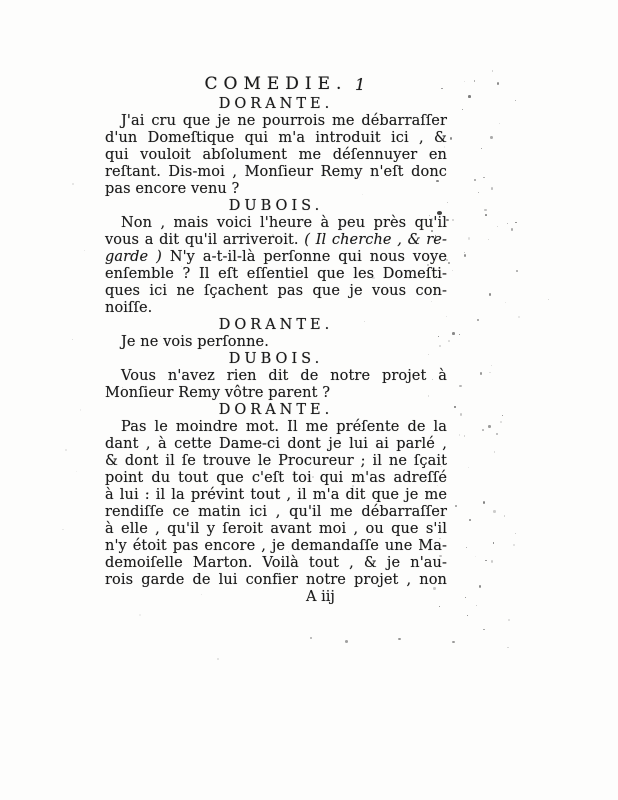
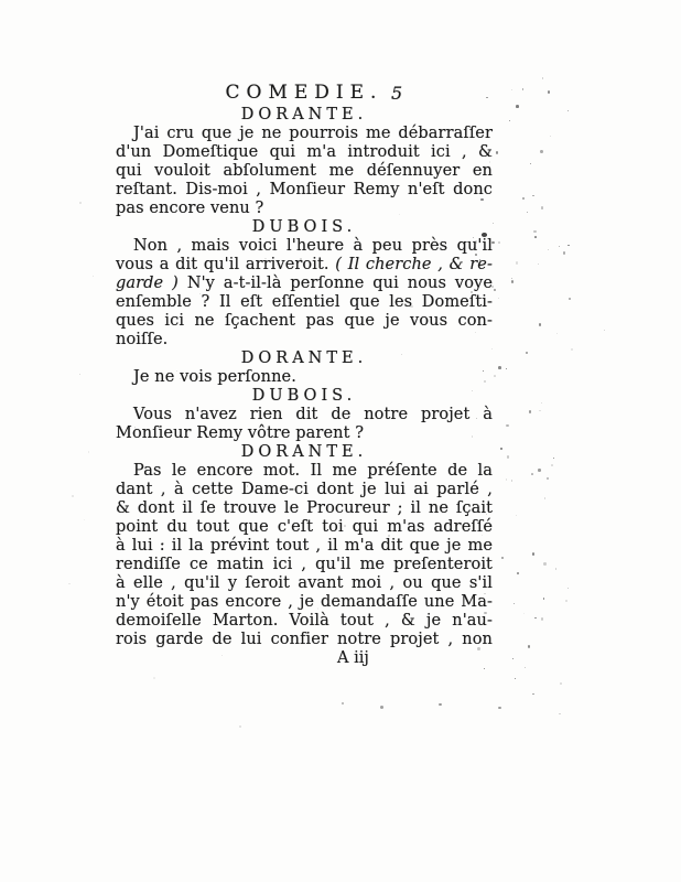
  COMEDIE.
- 1
+ 5
  DORANTE.
  J'ai cru que je ne pourrois me débarraſſer
  d'un Domeſtique qui m'a introduit ici , &
  qui vouloit abſolument me déſennuyer en
  reſtant. Dis-moi , Monſieur Remy n'eſt donc
  pas encore venu ?
  DUBOIS.
  Non , mais voici l'heure à peu près qu'il
  vous a dit qu'il arriveroit. ( Il cherche , & re-
  garde ) N'y a-t-il-là perſonne qui nous voye
  enſemble ? Il eſt eſſentiel que les Domeſti-
  ques ici ne ſçachent pas que je vous con-
  noiſſe.
  DORANTE.
  Je ne vois perſonne.
  DUBOIS.
  Vous n'avez rien dit de notre projet à
  Monſieur Remy vôtre parent ?
  DORANTE.
- Pas le moindre mot. Il me préſente de la
+ Pas le encore mot. Il me préſente de la
  dant , à cette Dame-ci dont je lui ai parlé ,
  & dont il ſe trouve le Procureur ; il ne ſçait
  point du tout que c'eſt toi qui m'as adreſſé
  à lui : il la prévint tout , il m'a dit que je me
- rendiſſe ce matin ici , qu'il me débarraſſer
+ rendiſſe ce matin ici , qu'il me preſenteroit
  à elle , qu'il y ſeroit avant moi , ou que s'il
  n'y étoit pas encore , je demandaſſe une Ma-
  demoiſelle Marton. Voilà tout , & je n'au-
  rois garde de lui confier notre projet , non
  A iij
